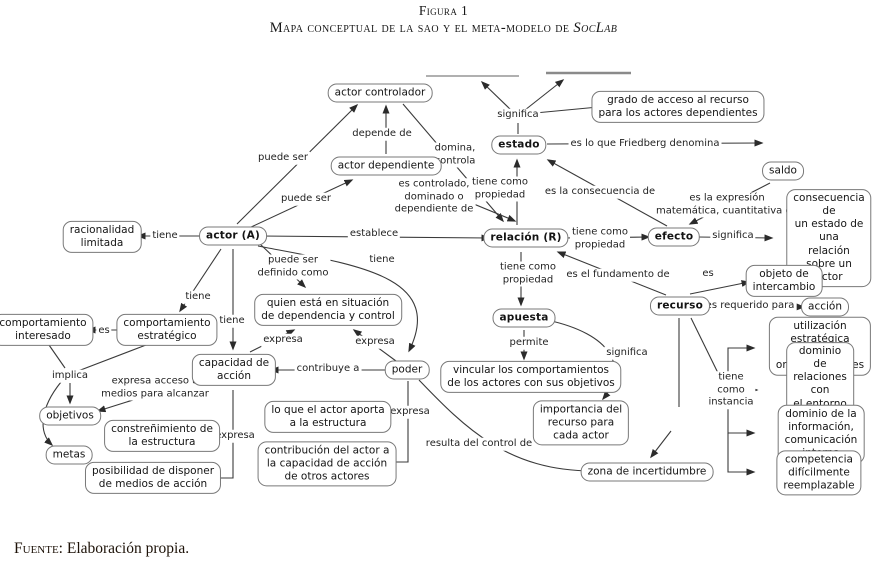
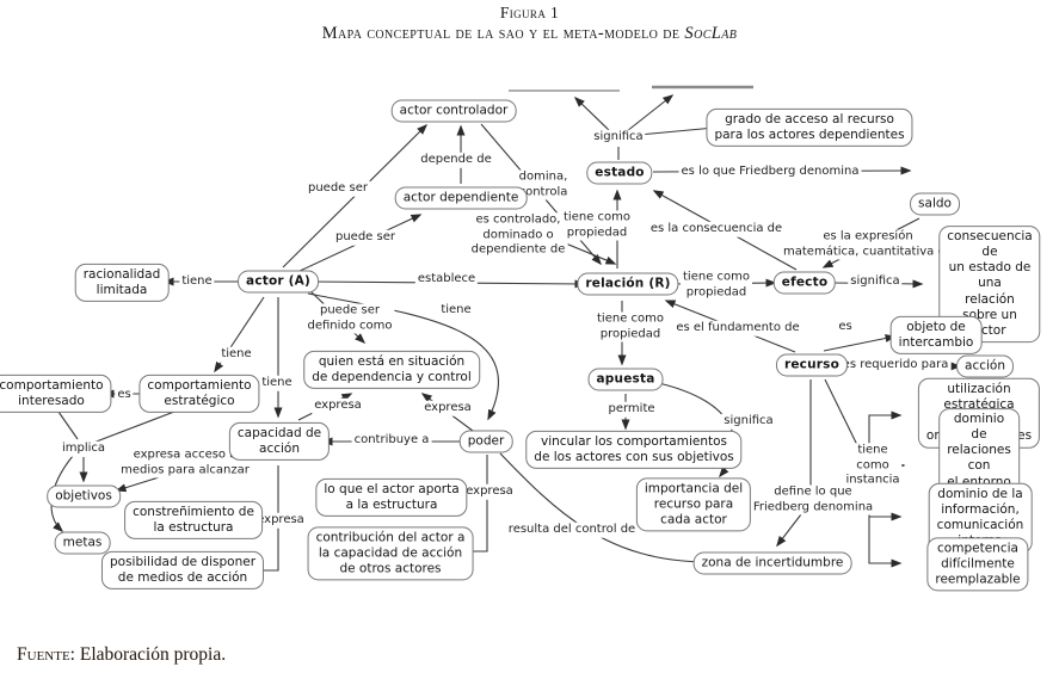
  Figura 1
  Mapa conceptual de la sao y el meta-modelo de SocLab
  significa
  es lo que Friedberg denomina
  depende de
  puede ser
  puede ser
  domina,
  ontrola
  es controlado,
  dominado o
  dependiente de
  tiene como
  propiedad
  es la consecuencia de
  es la expresión
  matemática, cuantitativa
  tiene
  establece
  tiene como
  propiedad
  significa
  puede ser
  definido como
  tiene
  tiene como
  propiedad
  es el fundamento de
  es
  tiene
  s requerido para
  tiene
  es
  expresa
  expresa
  permite
  significa
  contribuye a
  implica
  expresa acceso
  medios para alcanzar
  tiene
  como
  instancia
  expresa
+ define lo que
+ Friedberg denomina
  xpresa
  resulta del control de
  actor controlador
  actor dependiente
  estado
  grado de acceso al recurso
  para los actores dependientes
  saldo
  racionalidad
  limitada
  actor (A)
  relación (R)
  efecto
  consecuencia de
  un estado de una
  relación sobre un ctor
  objeto de
  intercambio
  acción
  recurso
  comportamiento
  interesado
  comportamiento
  estratégico
  quien está en situación
  de dependencia y control
  apuesta
  capacidad de
  acción
  poder
  vincular los comportamientos
  de los actores con sus objetivos
  utilización estratégica
  dominio de relaciones con
  objetivos
  lo que el actor aporta
  a la estructura
  importancia del
  recurso para
  cada actor
  constreñimiento de
  la estructura
  metas
  dominio de la información,
  contribución del actor a
  la capacidad de acción
  de otros actores
  posibilidad de disponer
  de medios de acción
  zona de incertidumbre
  competencia difícilmente
  reemplazable
  Fuente: Elaboración propia.
